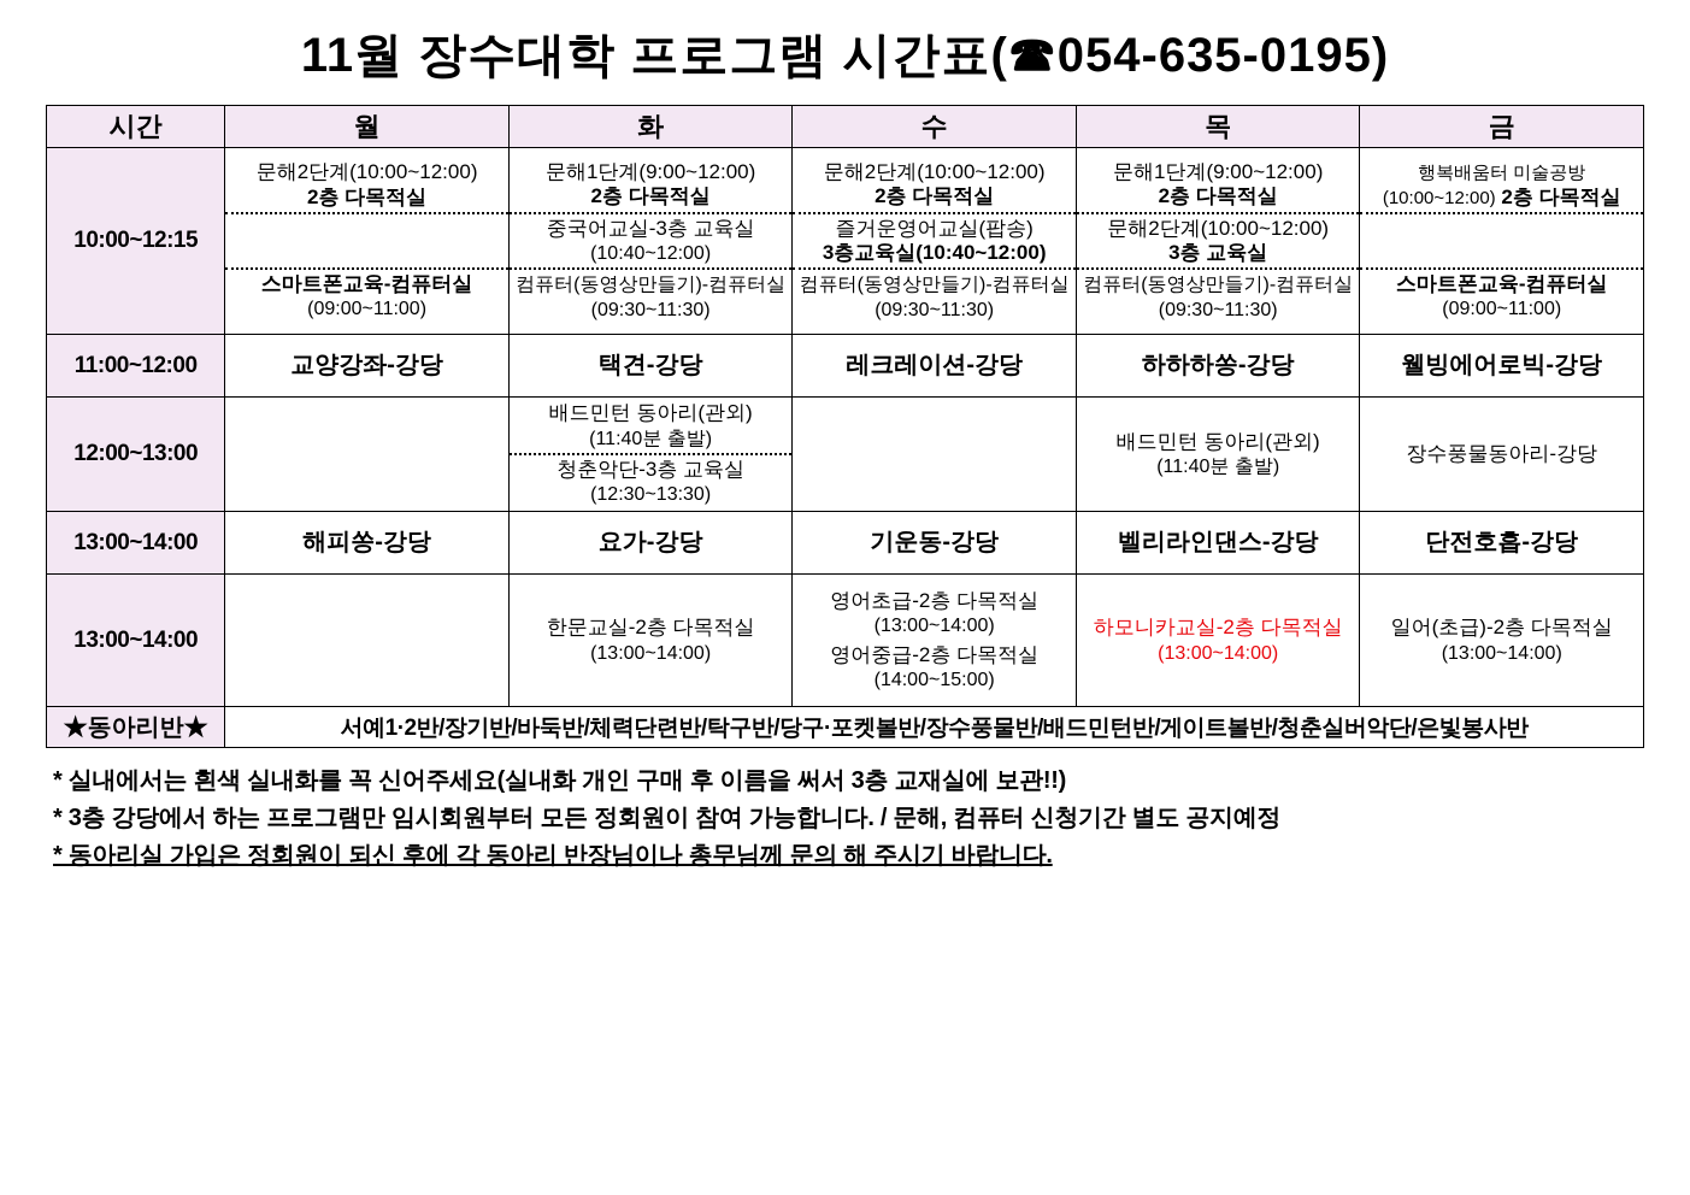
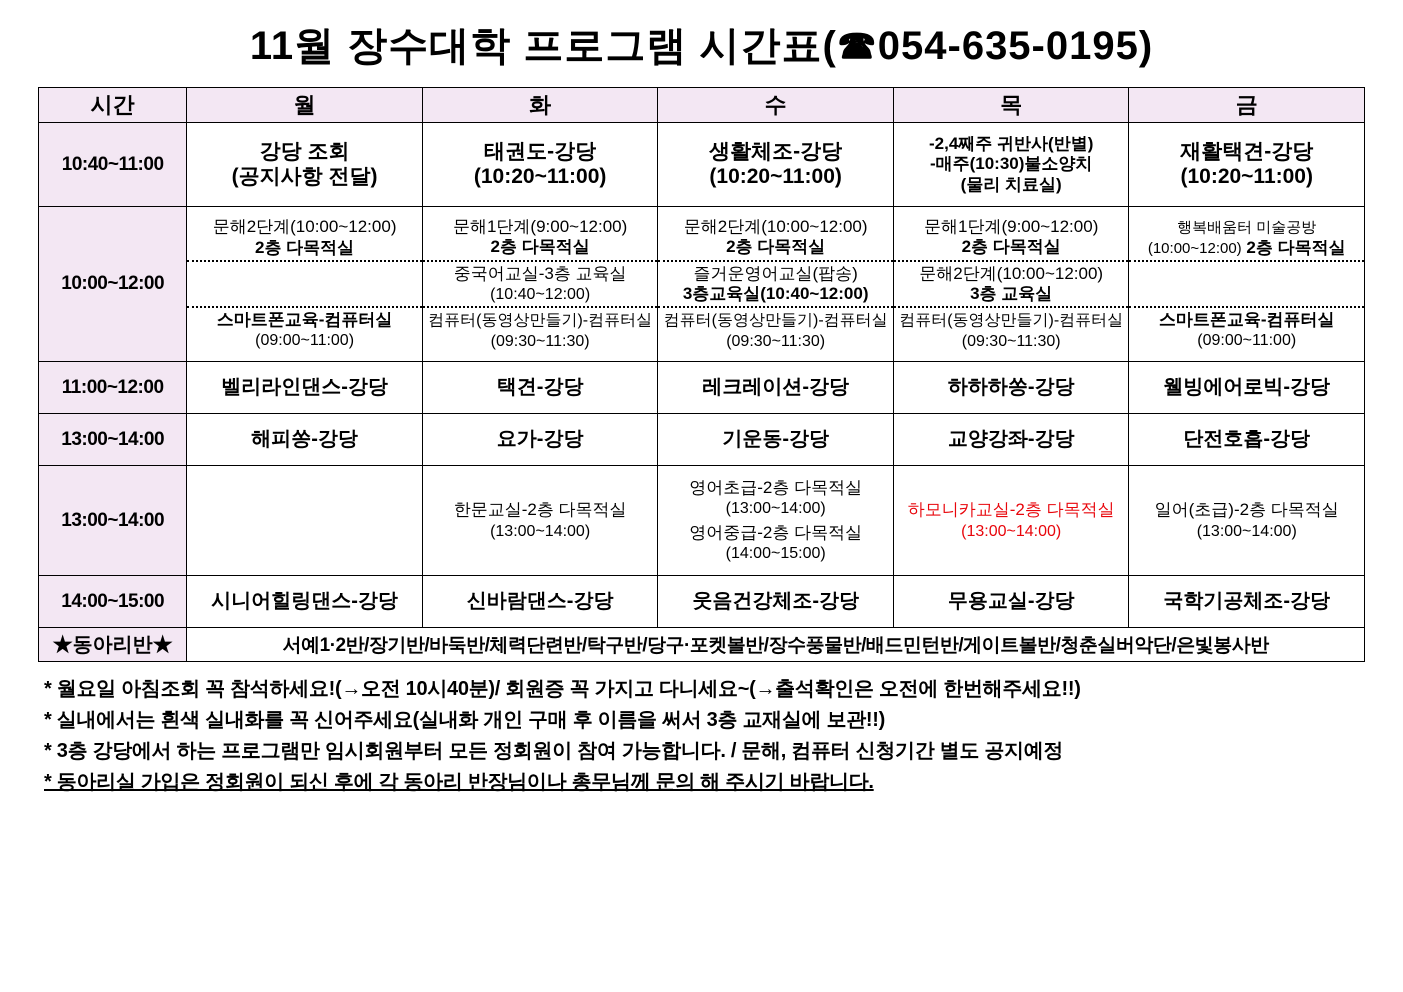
  11월 장수대학 프로그램 시간표(☎054-635-0195)
  시간	월	화	수	목	금
+ 10:40~11:00	강당 조회 (공지사항 전달)	태권도-강당 (10:20~11:00)	생활체조-강당 (10:20~11:00)	-2,4째주 귀반사(반별) -매주(10:30)불소양치 (물리 치료실)	재활택견-강당 (10:20~11:00)
- 10:00~12:15	문해2단계(10:00~12:00) 2층 다목적실 스마트폰교육-컴퓨터실 (09:00~11:00)	문해1단계(9:00~12:00) 2층 다목적실 중국어교실-3층 교육실 (10:40~12:00) 컴퓨터(동영상만들기)-컴퓨터실 (09:30~11:30)	문해2단계(10:00~12:00) 2층 다목적실 즐거운영어교실(팝송) 3층교육실(10:40~12:00) 컴퓨터(동영상만들기)-컴퓨터실 (09:30~11:30)	문해1단계(9:00~12:00) 2층 다목적실 문해2단계(10:00~12:00) 3층 교육실 컴퓨터(동영상만들기)-컴퓨터실 (09:30~11:30)	행복배움터 미술공방(10:00~12:00) 2층 다목적실 스마트폰교육-컴퓨터실 (09:00~11:00)
+ 10:00~12:00	문해2단계(10:00~12:00) 2층 다목적실 스마트폰교육-컴퓨터실 (09:00~11:00)	문해1단계(9:00~12:00) 2층 다목적실 중국어교실-3층 교육실 (10:40~12:00) 컴퓨터(동영상만들기)-컴퓨터실 (09:30~11:30)	문해2단계(10:00~12:00) 2층 다목적실 즐거운영어교실(팝송) 3층교육실(10:40~12:00) 컴퓨터(동영상만들기)-컴퓨터실 (09:30~11:30)	문해1단계(9:00~12:00) 2층 다목적실 문해2단계(10:00~12:00) 3층 교육실 컴퓨터(동영상만들기)-컴퓨터실 (09:30~11:30)	행복배움터 미술공방(10:00~12:00) 2층 다목적실 스마트폰교육-컴퓨터실 (09:00~11:00)
- 11:00~12:00	교양강좌-강당	택견-강당	레크레이션-강당	하하하쏭-강당	웰빙에어로빅-강당
+ 11:00~12:00	벨리라인댄스-강당	택견-강당	레크레이션-강당	하하하쏭-강당	웰빙에어로빅-강당
- 12:00~13:00		배드민턴 동아리(관외) (11:40분 출발) 청춘악단-3층 교육실 (12:30~13:30)		배드민턴 동아리(관외) (11:40분 출발)	장수풍물동아리-강당
- 13:00~14:00	해피쏭-강당	요가-강당	기운동-강당	벨리라인댄스-강당	단전호흡-강당
+ 13:00~14:00	해피쏭-강당	요가-강당	기운동-강당	교양강좌-강당	단전호흡-강당
  13:00~14:00		한문교실-2층 다목적실 (13:00~14:00)	영어초급-2층 다목적실 (13:00~14:00) 영어중급-2층 다목적실 (14:00~15:00)	하모니카교실-2층 다목적실 (13:00~14:00)	일어(초급)-2층 다목적실 (13:00~14:00)
+ 14:00~15:00	시니어힐링댄스-강당	신바람댄스-강당	웃음건강체조-강당	무용교실-강당	국학기공체조-강당
  ★동아리반★	서예1·2반/장기반/바둑반/체력단련반/탁구반/당구·포켓볼반/장수풍물반/배드민턴반/게이트볼반/청춘실버악단/은빛봉사반
+ * 월요일 아침조회 꼭 참석하세요!(→오전 10시40분)/ 회원증 꼭 가지고 다니세요~(→출석확인은 오전에 한번해주세요!!)
  * 실내에서는 흰색 실내화를 꼭 신어주세요(실내화 개인 구매 후 이름을 써서 3층 교재실에 보관!!)
  * 3층 강당에서 하는 프로그램만 임시회원부터 모든 정회원이 참여 가능합니다. / 문해, 컴퓨터 신청기간 별도 공지예정
  * 동아리실 가입은 정회원이 되신 후에 각 동아리 반장님이나 총무님께 문의 해 주시기 바랍니다.
